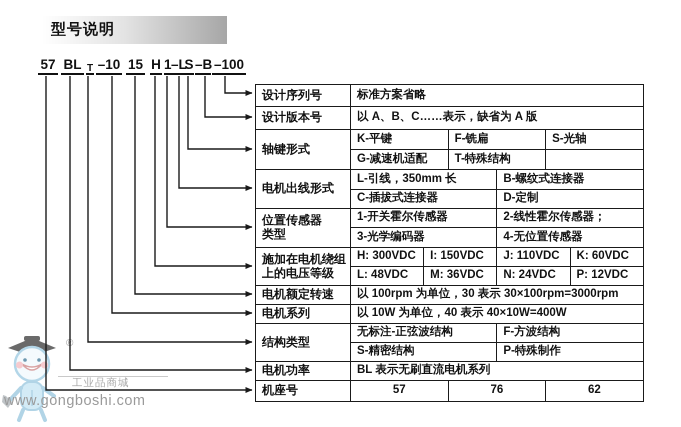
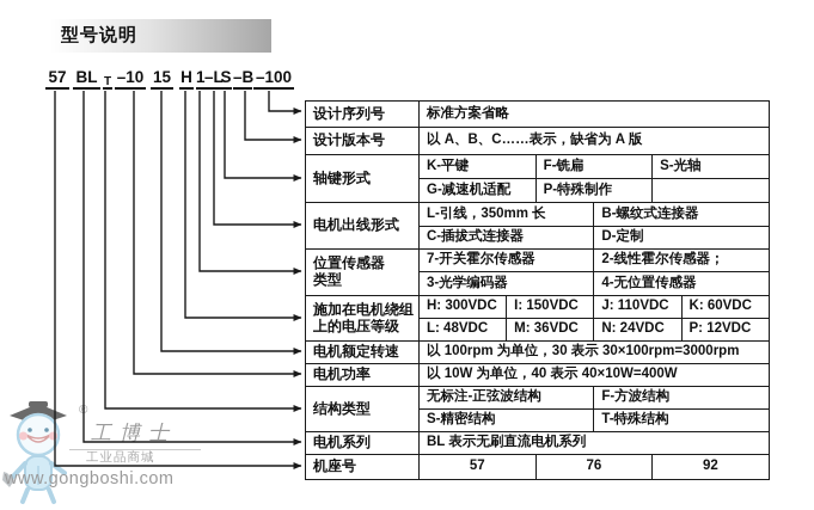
  型号说明
  57
  BL
  T
  –10
  15
  H
  1
  –L
  S
  –B
  –100
  设计序列号	标准方案省略
  设计版本号	以 A、B、C……表示，缺省为 A 版
  轴键形式	K-平键	F-铣扁	S-光轴
- G-减速机适配	T-特殊结构
+ G-减速机适配	P-特殊制作
  电机出线形式	L-引线，350mm 长	B-螺纹式连接器
  C-插拔式连接器	D-定制
- 位置传感器 类型	1-开关霍尔传感器	2-线性霍尔传感器；
+ 位置传感器 类型	7-开关霍尔传感器	2-线性霍尔传感器；
  3-光学编码器	4-无位置传感器
  施加在电机绕组 上的电压等级	H: 300VDC	I: 150VDC	J: 110VDC	K: 60VDC
  L: 48VDC	M: 36VDC	N: 24VDC	P: 12VDC
  电机额定转速	以 100rpm 为单位，30 表示 30×100rpm=3000rpm
- 电机系列	以 10W 为单位，40 表示 40×10W=400W
+ 电机功率	以 10W 为单位，40 表示 40×10W=400W
  结构类型	无标注-正弦波结构	F-方波结构
- S-精密结构	P-特殊制作
+ S-精密结构	T-特殊结构
- 电机功率	BL 表示无刷直流电机系列
+ 电机系列	BL 表示无刷直流电机系列
- 机座号	57	76	62
+ 机座号	57	76	92
+ 工博士
  工业品商城
  www.gongboshi.com
